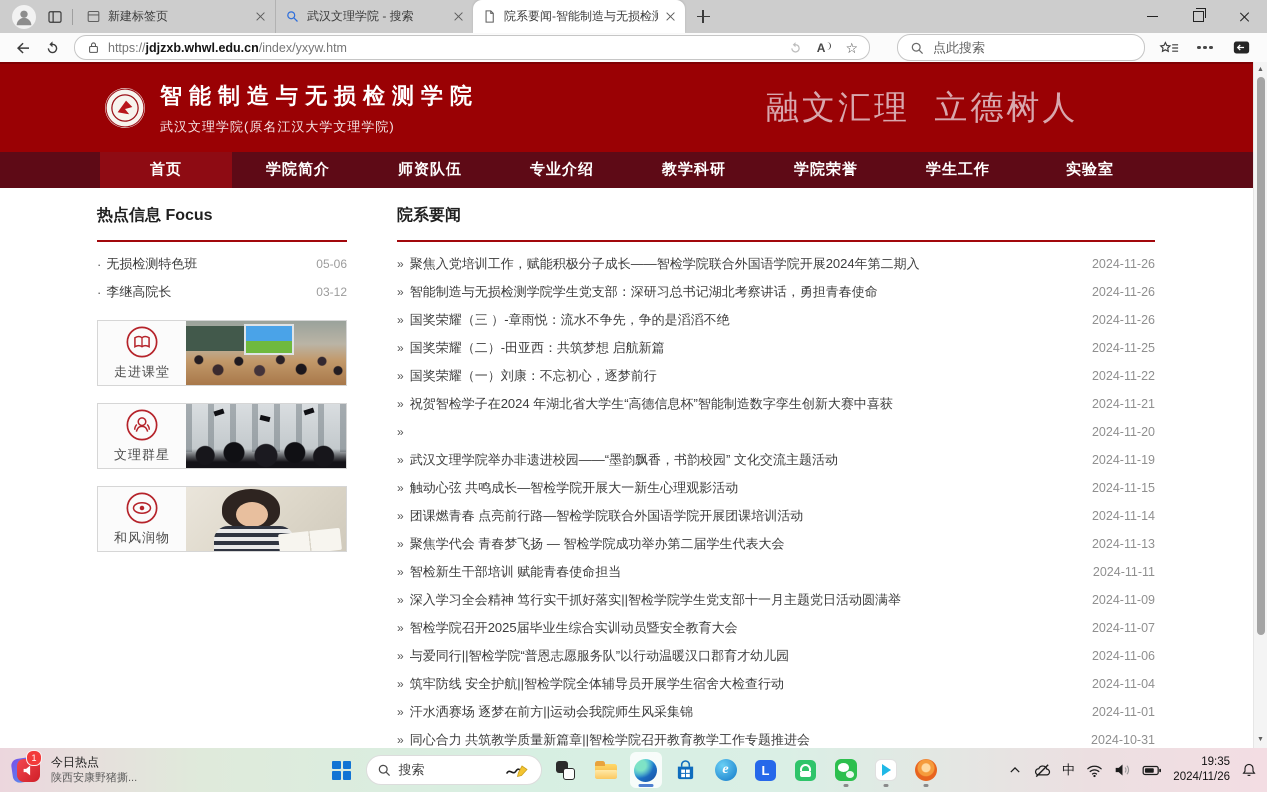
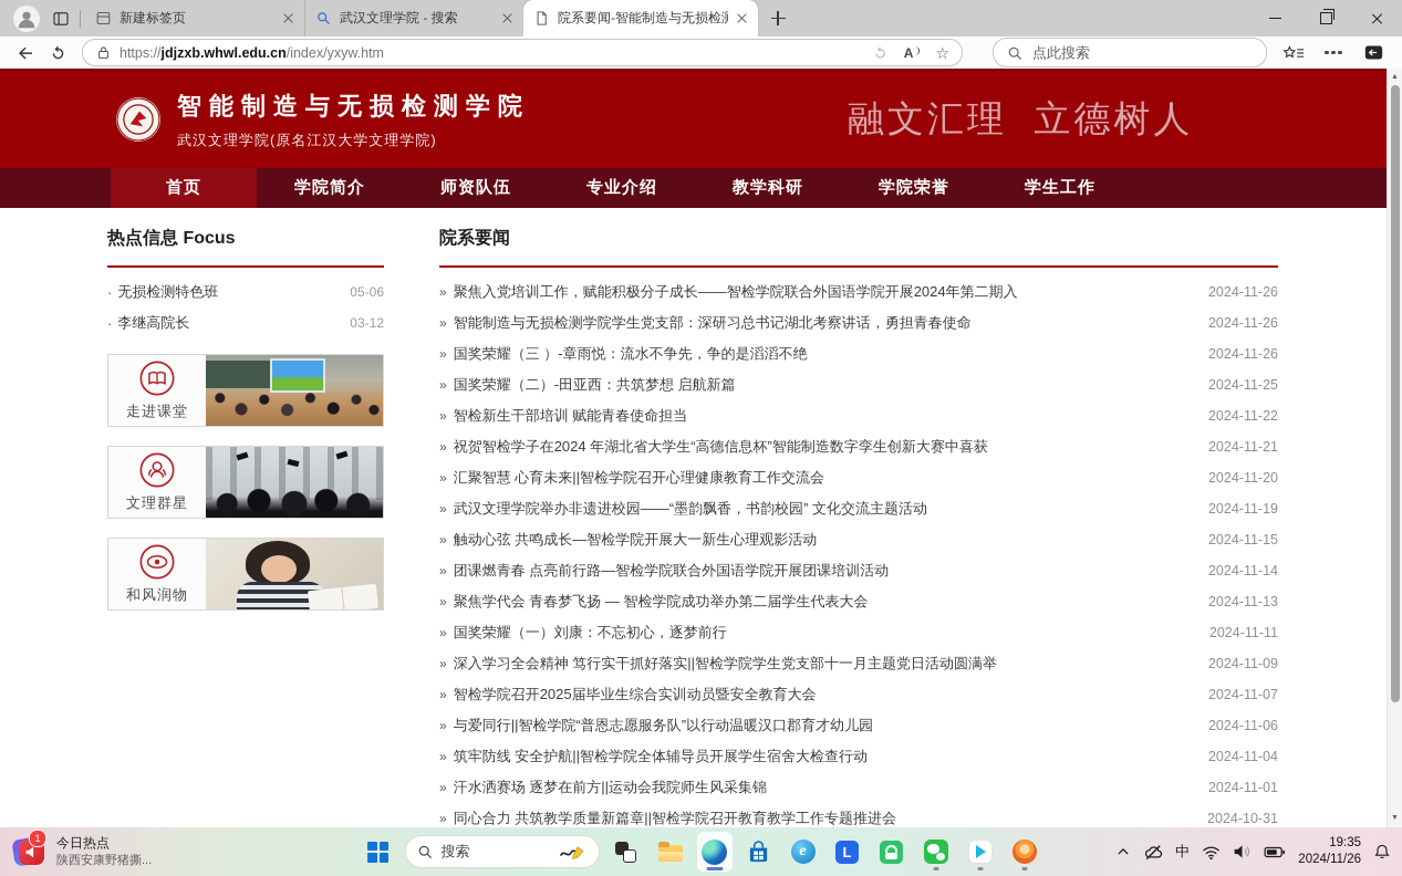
  新建标签页
  武汉文理学院 - 搜索
  院系要闻-智能制造与无损检测
  https://jdjzxb.whwl.edu.cn/index/yxyw.htm
  A
  ☆
  点此搜索
  智能制造与无损检测学院
  武汉文理学院(原名江汉大学文理学院)
  融文汇理 立德树人
  首页
  学院简介
  师资队伍
  专业介绍
  教学科研
  学院荣誉
  学生工作
- 实验室
  热点信息 Focus
  ·
  无损检测特色班
  05-06
  ·
  李继高院长
  03-12
  走进课堂
  文理群星
  和风润物
  院系要闻
  »
  聚焦入党培训工作，赋能积极分子成长——智检学院联合外国语学院开展2024年第二期入
  2024-11-26
  »
  智能制造与无损检测学院学生党支部：深研习总书记湖北考察讲话，勇担青春使命
  2024-11-26
  »
  国奖荣耀（三 ）-章雨悦：流水不争先，争的是滔滔不绝
  2024-11-26
  »
  国奖荣耀（二）-田亚西：共筑梦想 启航新篇
  2024-11-25
  »
- 国奖荣耀（一）刘康：不忘初心，逐梦前行
+ 智检新生干部培训 赋能青春使命担当
  2024-11-22
  »
  祝贺智检学子在2024 年湖北省大学生“高德信息杯”智能制造数字孪生创新大赛中喜获
  2024-11-21
  »
+ 汇聚智慧 心育未来||智检学院召开心理健康教育工作交流会
  2024-11-20
  »
  武汉文理学院举办非遗进校园——“墨韵飘香，书韵校园” 文化交流主题活动
  2024-11-19
  »
  触动心弦 共鸣成长—智检学院开展大一新生心理观影活动
  2024-11-15
  »
  团课燃青春 点亮前行路—智检学院联合外国语学院开展团课培训活动
  2024-11-14
  »
  聚焦学代会 青春梦飞扬 — 智检学院成功举办第二届学生代表大会
  2024-11-13
  »
- 智检新生干部培训 赋能青春使命担当
+ 国奖荣耀（一）刘康：不忘初心，逐梦前行
  2024-11-11
  »
  深入学习全会精神 笃行实干抓好落实||智检学院学生党支部十一月主题党日活动圆满举
  2024-11-09
  »
  智检学院召开2025届毕业生综合实训动员暨安全教育大会
  2024-11-07
  »
  与爱同行||智检学院“普恩志愿服务队”以行动温暖汉口郡育才幼儿园
  2024-11-06
  »
  筑牢防线 安全护航||智检学院全体辅导员开展学生宿舍大检查行动
  2024-11-04
  »
  汗水洒赛场 逐梦在前方||运动会我院师生风采集锦
  2024-11-01
  »
  同心合力 共筑教学质量新篇章||智检学院召开教育教学工作专题推进会
  2024-10-31
  1
  今日热点
  陕西安康野猪撕...
  搜索
  中
  19:35
  2024/11/26
